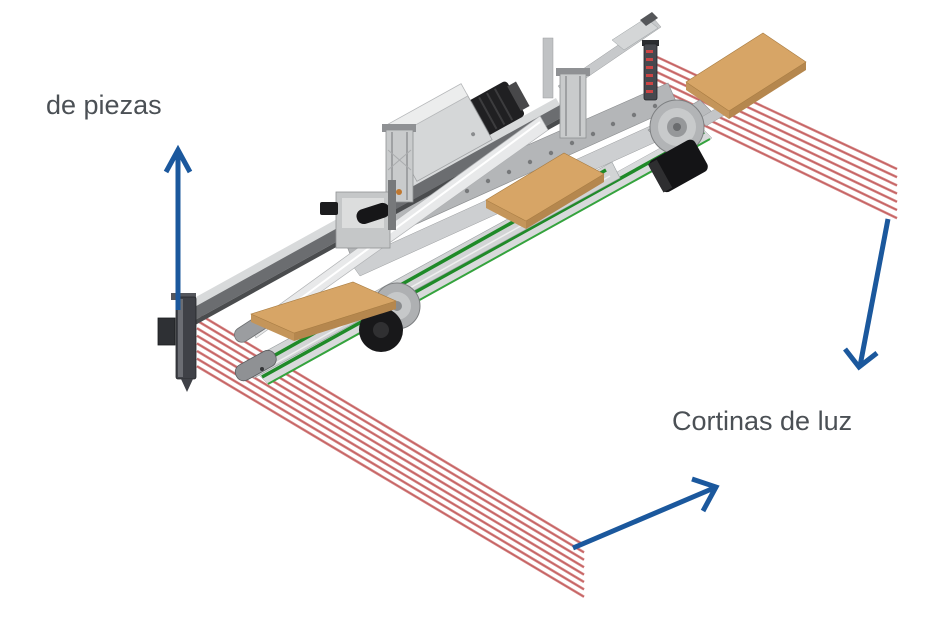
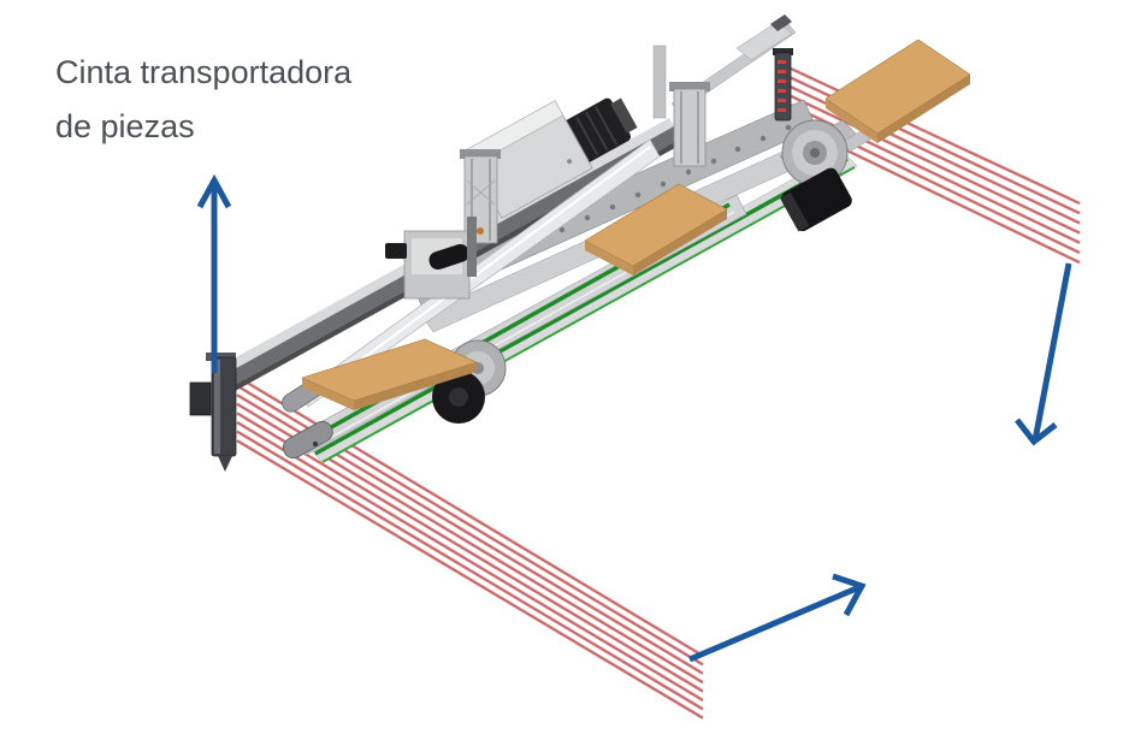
+ Cinta transportadora
  de piezas
- Cortinas de luz
